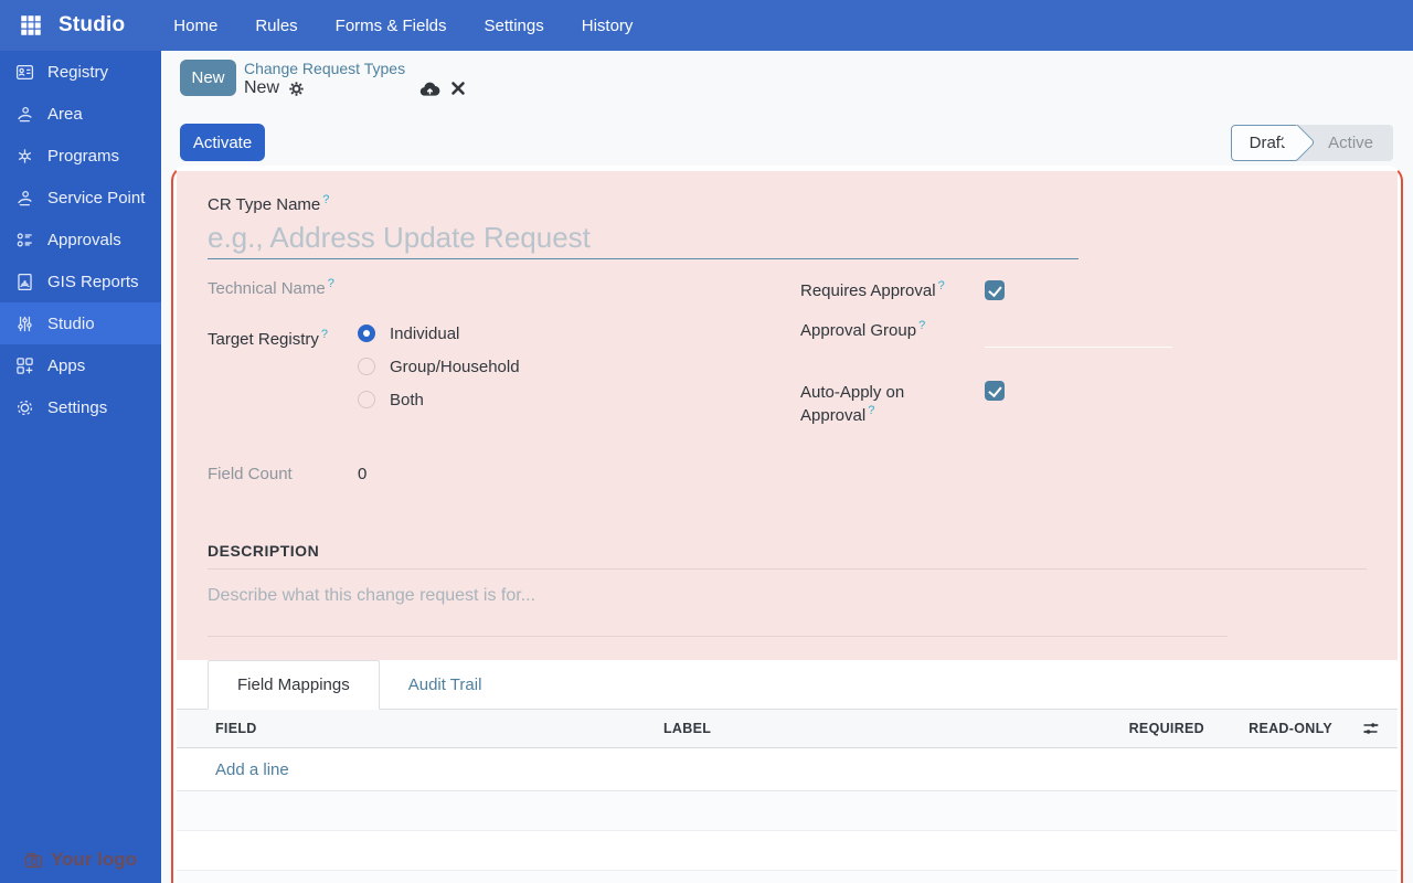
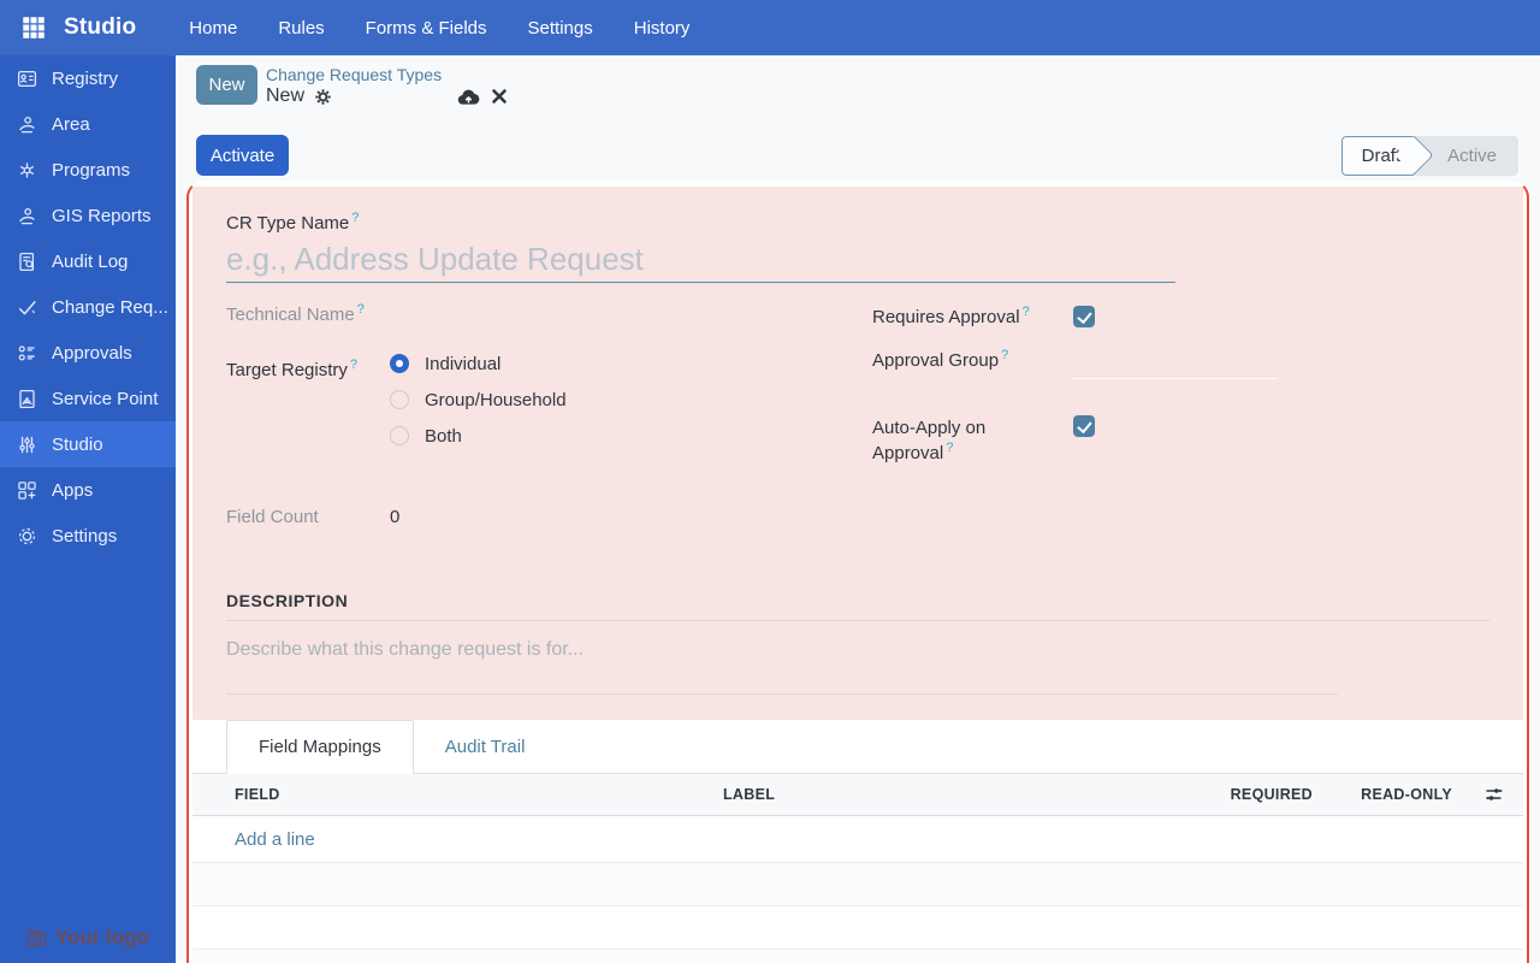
  Studio
  Home
  Rules
  Forms & Fields
  Settings
  History
  Registry
  Area
  Programs
- Service Point
+ GIS Reports
+ Audit Log
+ Change Req...
  Approvals
- GIS Reports
+ Service Point
  Studio
  Apps
  Settings
  Your logo
  New
  Change Request Types
  New
  Activate
  Draft
  Active
  CR Type Name ?
  e.g., Address Update Request
  Technical Name ?
  Target Registry ?
  Individual
  Group/Household
  Both
  Field Count
  0
  Requires Approval ?
  Approval Group ?
  Auto-Apply on Approval ?
  DESCRIPTION
  Describe what this change request is for...
  Field Mappings
  Audit Trail
  FIELD
  LABEL
  REQUIRED
  READ-ONLY
  Add a line
